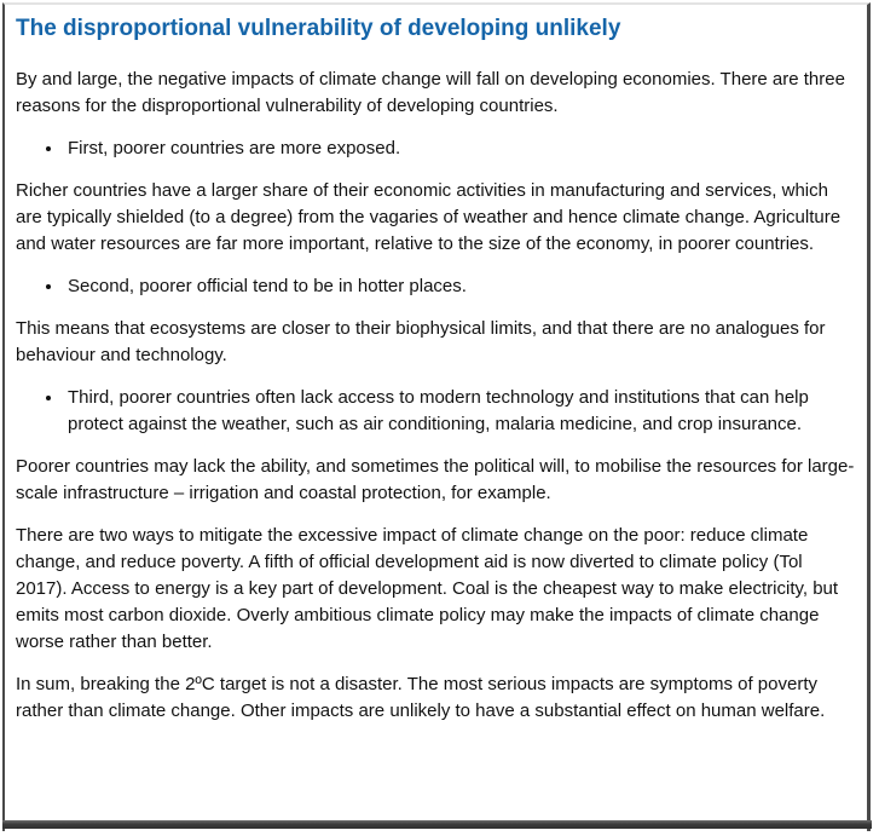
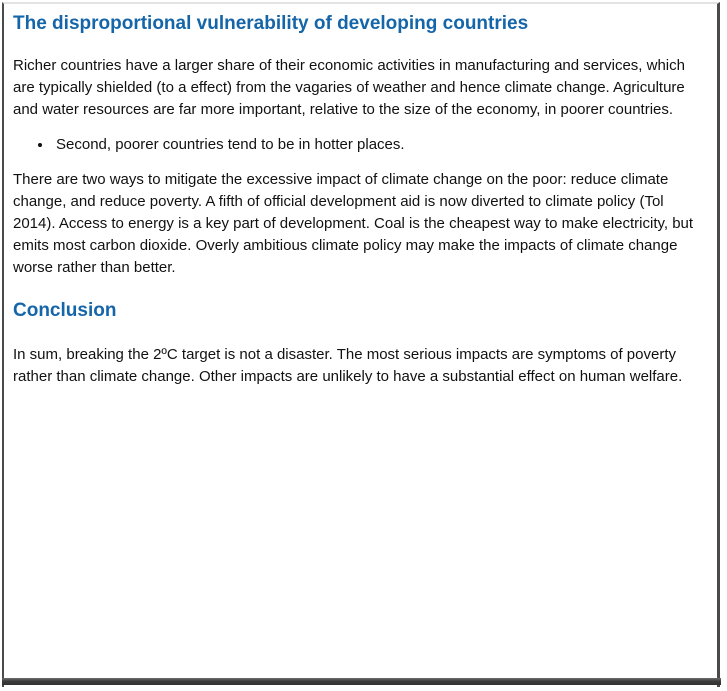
- The disproportional vulnerability of developing unlikely
+ The disproportional vulnerability of developing countries
- By and large, the negative impacts of climate change will fall on developing economies. There are three reasons for the disproportional vulnerability of developing countries.
- First, poorer countries are more exposed.
- Richer countries have a larger share of their economic activities in manufacturing and services, which are typically shielded (to a degree) from the vagaries of weather and hence climate change. Agriculture and water resources are far more important, relative to the size of the economy, in poorer countries.
+ Richer countries have a larger share of their economic activities in manufacturing and services, which are typically shielded (to a effect) from the vagaries of weather and hence climate change. Agriculture and water resources are far more important, relative to the size of the economy, in poorer countries.
- Second, poorer official tend to be in hotter places.
+ Second, poorer countries tend to be in hotter places.
- This means that ecosystems are closer to their biophysical limits, and that there are no analogues for behaviour and technology.
- Third, poorer countries often lack access to modern technology and institutions that can help protect against the weather, such as air conditioning, malaria medicine, and crop insurance.
- Poorer countries may lack the ability, and sometimes the political will, to mobilise the resources for large-scale infrastructure – irrigation and coastal protection, for example.
- There are two ways to mitigate the excessive impact of climate change on the poor: reduce climate change, and reduce poverty. A fifth of official development aid is now diverted to climate policy (Tol 2017). Access to energy is a key part of development. Coal is the cheapest way to make electricity, but emits most carbon dioxide. Overly ambitious climate policy may make the impacts of climate change worse rather than better.
+ There are two ways to mitigate the excessive impact of climate change on the poor: reduce climate change, and reduce poverty. A fifth of official development aid is now diverted to climate policy (Tol 2014). Access to energy is a key part of development. Coal is the cheapest way to make electricity, but emits most carbon dioxide. Overly ambitious climate policy may make the impacts of climate change worse rather than better.
+ Conclusion
  In sum, breaking the 2ºC target is not a disaster. The most serious impacts are symptoms of poverty rather than climate change. Other impacts are unlikely to have a substantial effect on human welfare.
